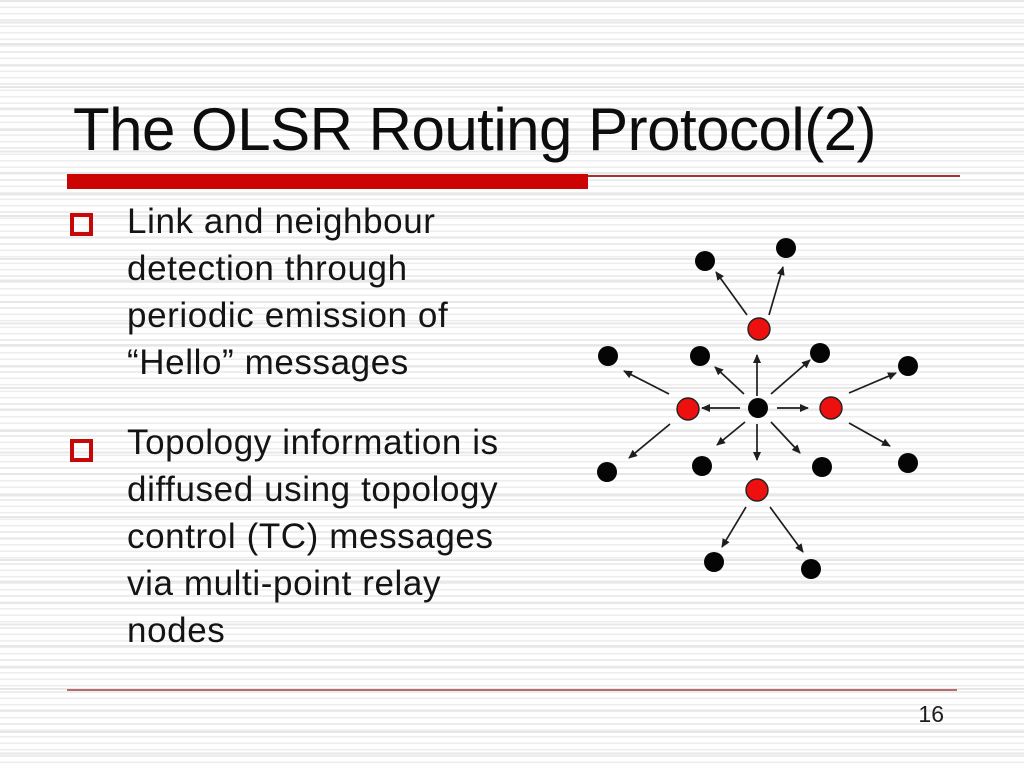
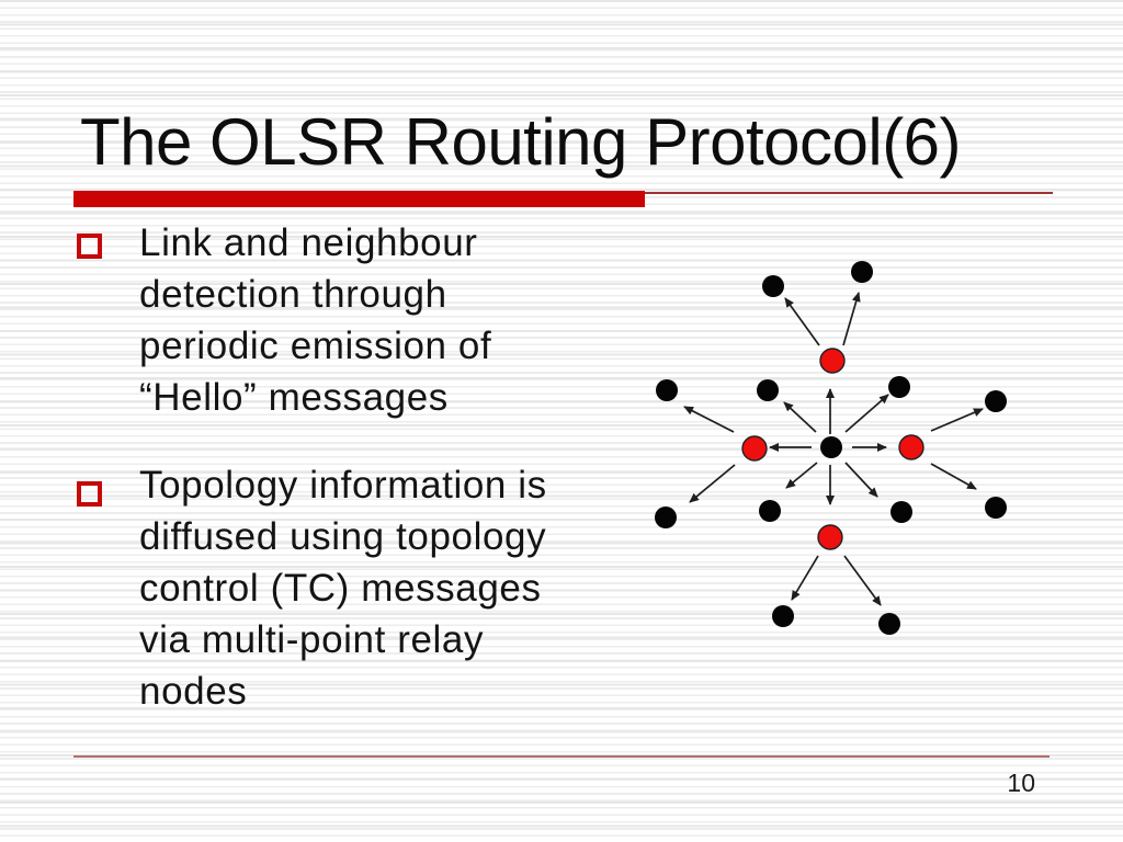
- The OLSR Routing Protocol(2)
+ The OLSR Routing Protocol(6)
  Link and neighbour
  detection through
  periodic emission of
  “Hello” messages
  Topology information is
  diffused using topology
  control (TC) messages
  via multi-point relay
  nodes
- 16
+ 10
